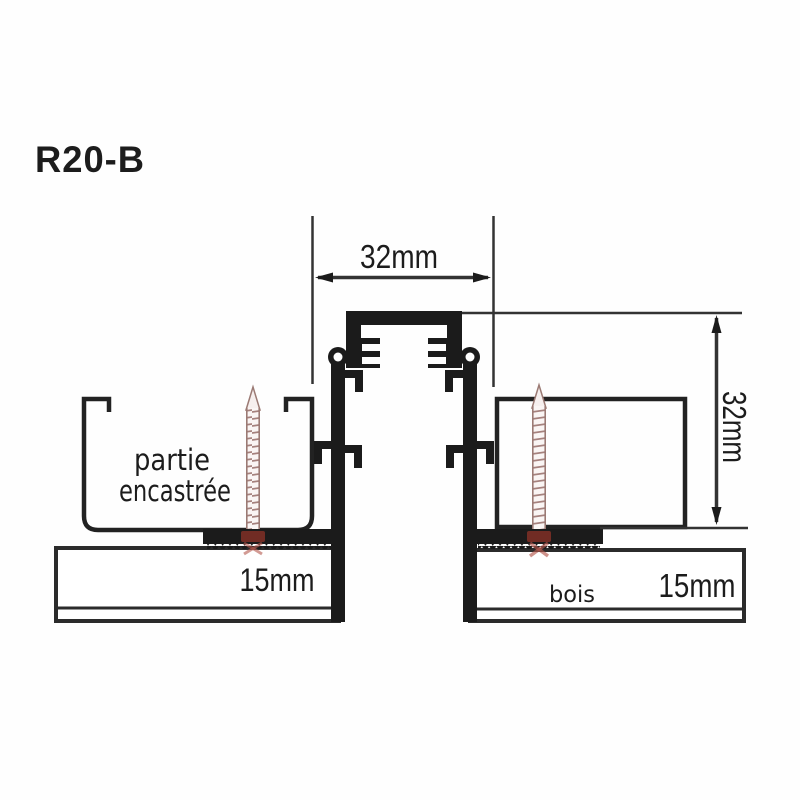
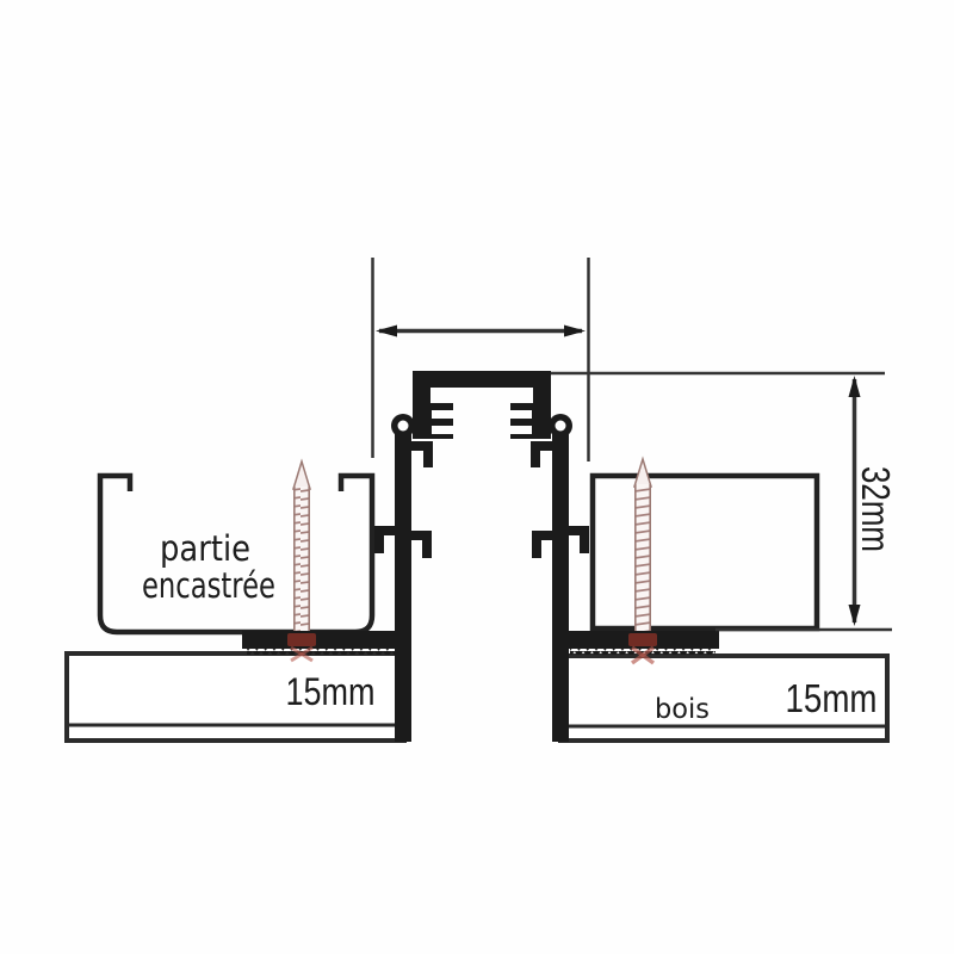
- 32mm
- R20-B
  partie
  encastrée
  15mm
  bois
  15mm
